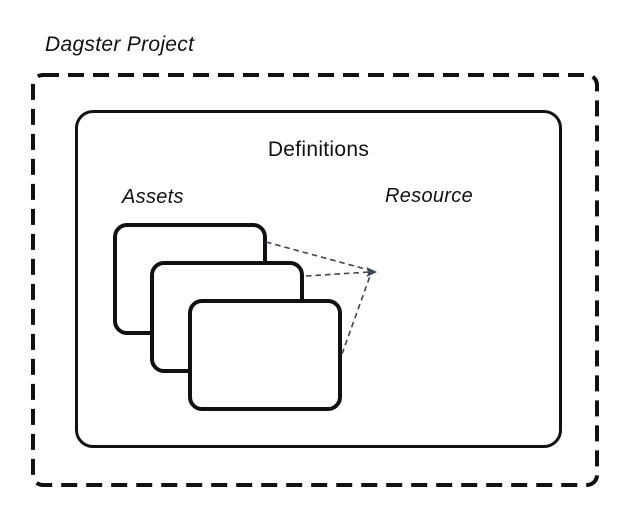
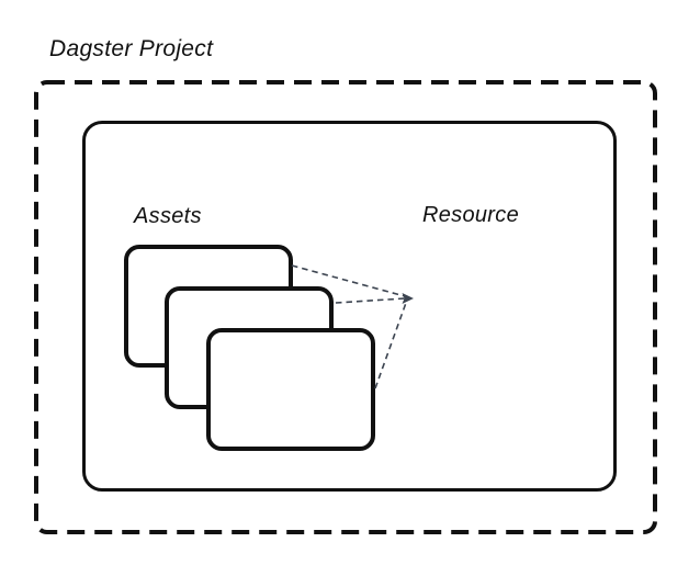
  Dagster Project
- Definitions
  Assets
  Resource
